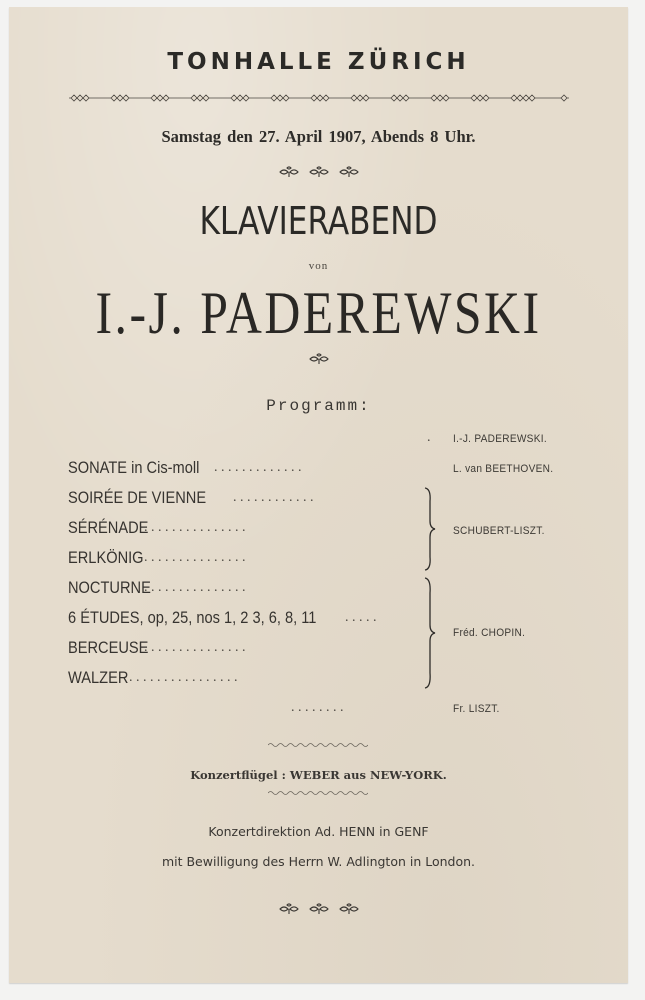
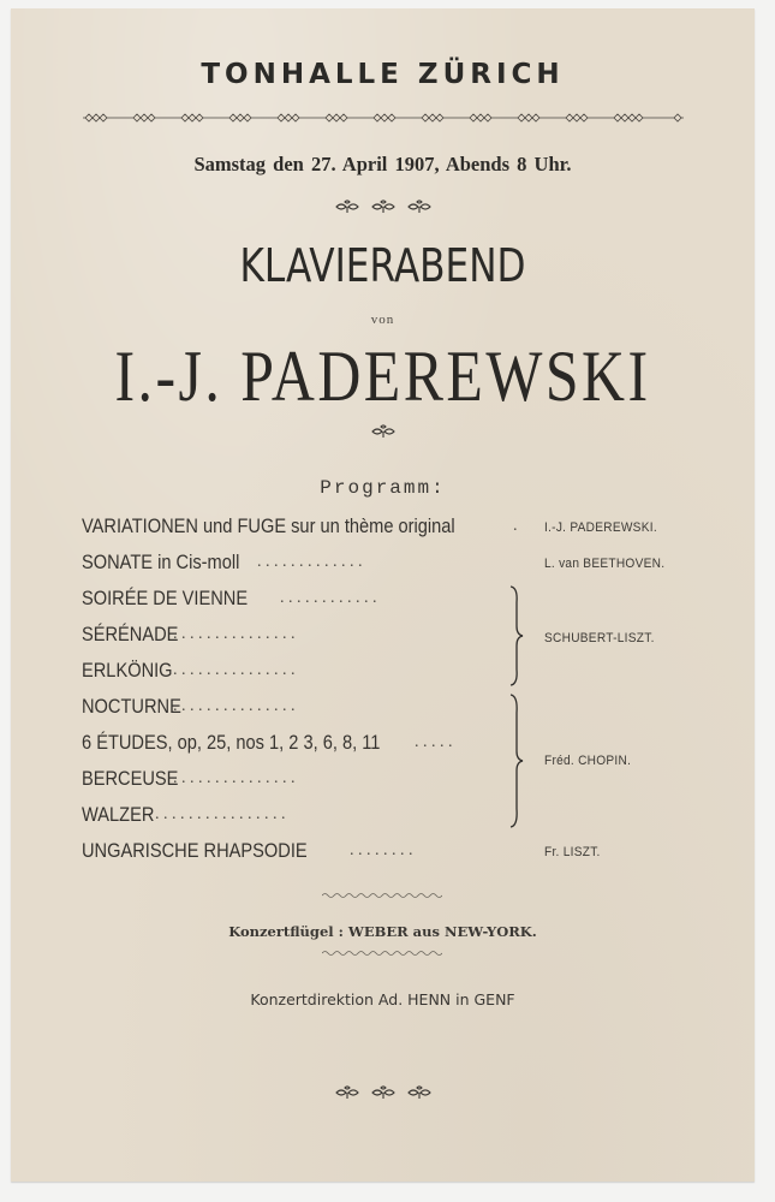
  TONHALLE ZÜRICH
  Samstag den 27. April 1907, Abends 8 Uhr.
  KLAVIERABEND
  von
  I.-J. PADEREWSKI
  Programm:
+ VARIATIONEN und FUGE sur un thème original
  .
  I.-J. PADEREWSKI.
  SONATE in Cis-moll
  . . . . . . . . . . . . .
  L. van BEETHOVEN.
  SOIRÉE DE VIENNE
  . . . . . . . . . . . .
  SÉRÉNADE
  . . . . . . . . . . . . . . .
  ERLKÖNIG
  . . . . . . . . . . . . . . .
  SCHUBERT-LISZT.
  NOCTURNE
  . . . . . . . . . . . . . . .
  6 ÉTUDES, op, 25, nos 1, 2 3, 6, 8, 11
  . . . . .
  BERCEUSE
  . . . . . . . . . . . . . . .
  WALZER
  . . . . . . . . . . . . . . . .
  Fréd. CHOPIN.
+ UNGARISCHE RHAPSODIE
  . . . . . . . .
  Fr. LISZT.
  Konzertflügel : WEBER aus NEW-YORK.
  Konzertdirektion Ad. HENN in GENF
- mit Bewilligung des Herrn W. Adlington in London.
